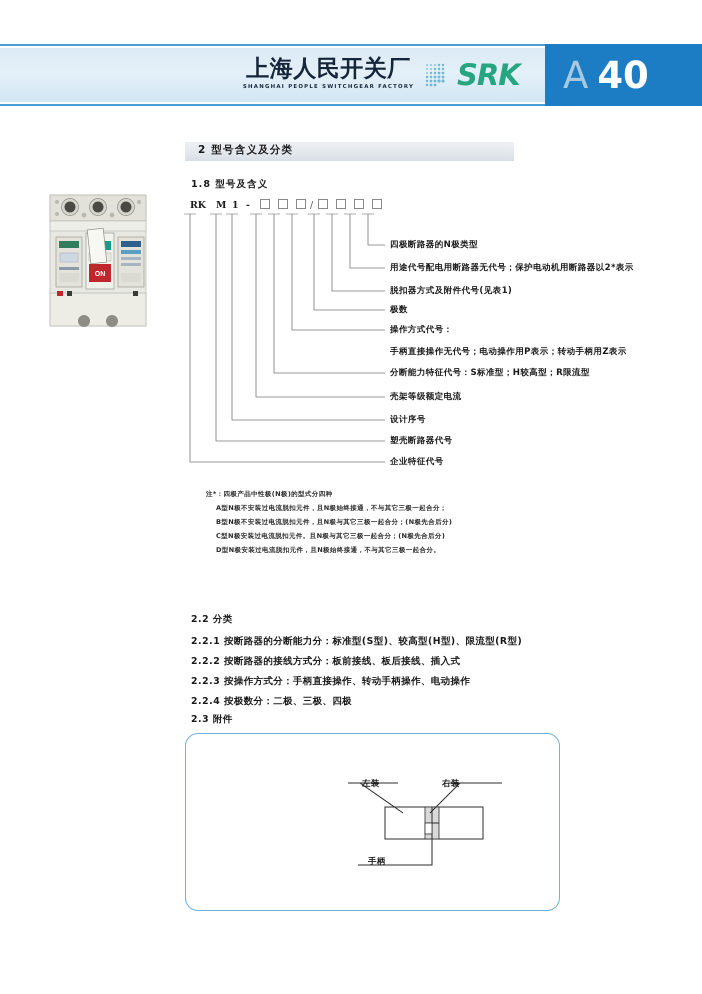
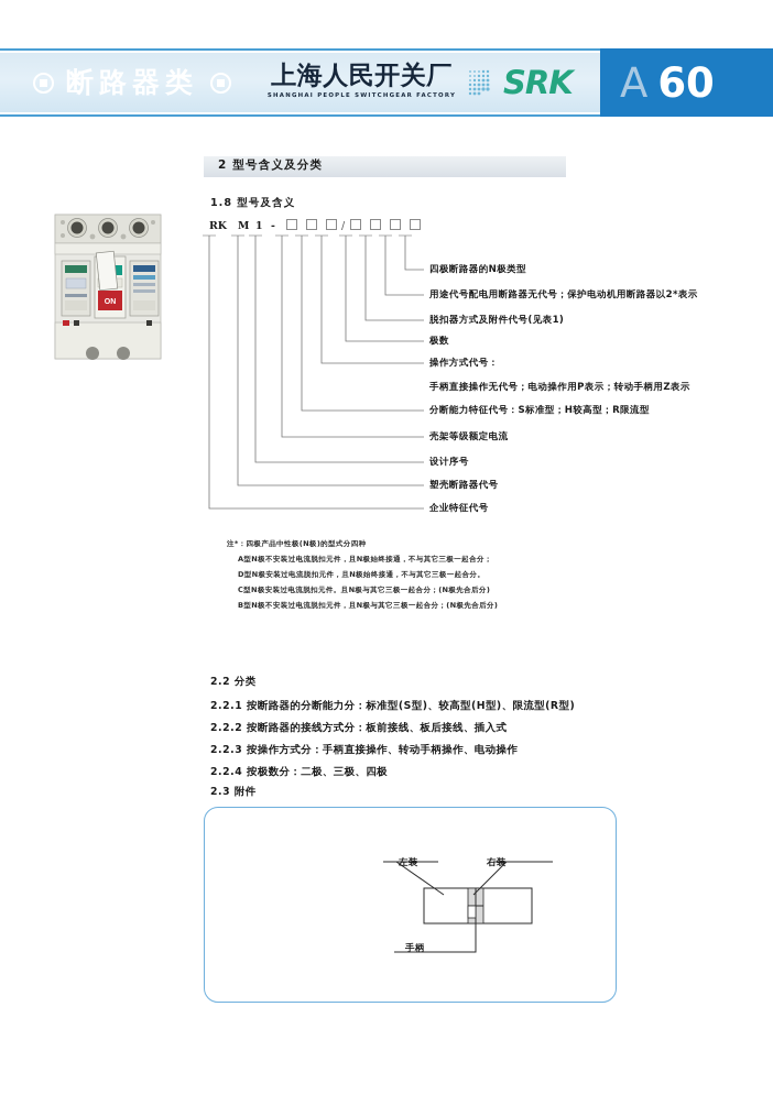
+ 断路器类
  上海人民开关厂
  SRK
  A
- 40
+ 60
  2 型号含义及分类
  1.8 型号及含义
  RK
  M
  1
  -
  /
  四极断路器的N极类型
  用途代号配电用断路器无代号；保护电动机用断路器以2*表示
  脱扣器方式及附件代号(见表1)
  极数
  操作方式代号：
  手柄直接操作无代号；电动操作用P表示；转动手柄用Z表示
  分断能力特征代号：S标准型；H较高型；R限流型
  壳架等级额定电流
  设计序号
  塑壳断路器代号
  企业特征代号
  注*：四极产品中性极(N极)的型式分四种
  A型N极不安装过电流脱扣元件，且N极始终接通，不与其它三极一起合分；
- B型N极不安装过电流脱扣元件，且N极与其它三极一起合分；(N极先合后分)
+ D型N极安装过电流脱扣元件，且N极始终接通，不与其它三极一起合分。
  C型N极安装过电流脱扣元件。且N极与其它三极一起合分；(N极先合后分)
- D型N极安装过电流脱扣元件，且N极始终接通，不与其它三极一起合分。
+ B型N极不安装过电流脱扣元件，且N极与其它三极一起合分；(N极先合后分)
  2.2 分类
  2.2.1 按断路器的分断能力分：标准型(S型)、较高型(H型)、限流型(R型)
  2.2.2 按断路器的接线方式分：板前接线、板后接线、插入式
  2.2.3 按操作方式分：手柄直接操作、转动手柄操作、电动操作
  2.2.4 按极数分：二极、三极、四极
  2.3 附件
  左装
  右装
  手柄
